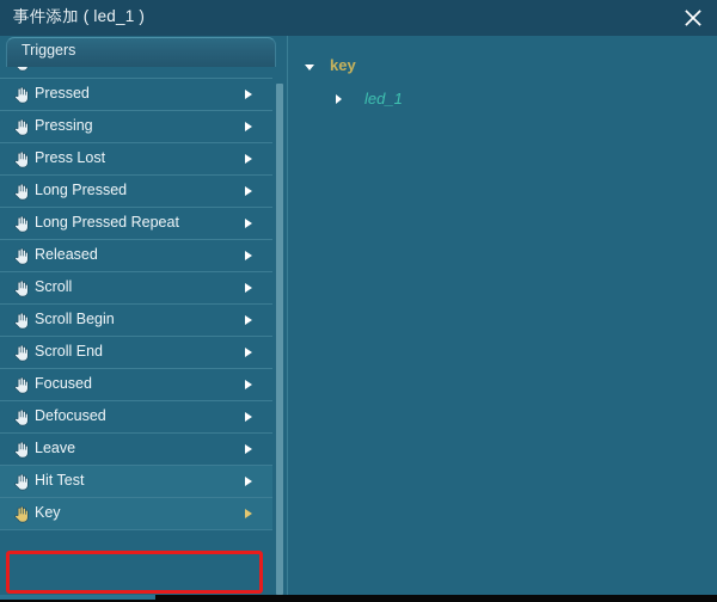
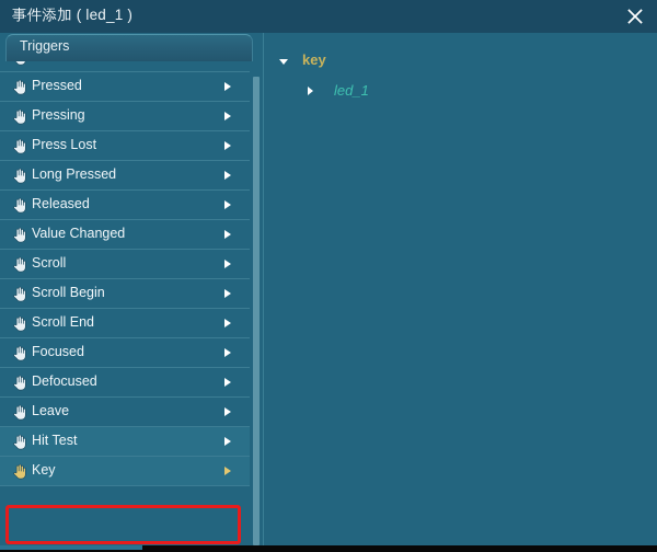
  事件添加 ( led_1 )
  Triggers
  Pressed
  Pressing
  Press Lost
  Long Pressed
- Long Pressed Repeat
  Released
+ Value Changed
  Scroll
  Scroll Begin
  Scroll End
  Focused
  Defocused
  Leave
  Hit Test
  Key
  key
  led_1
